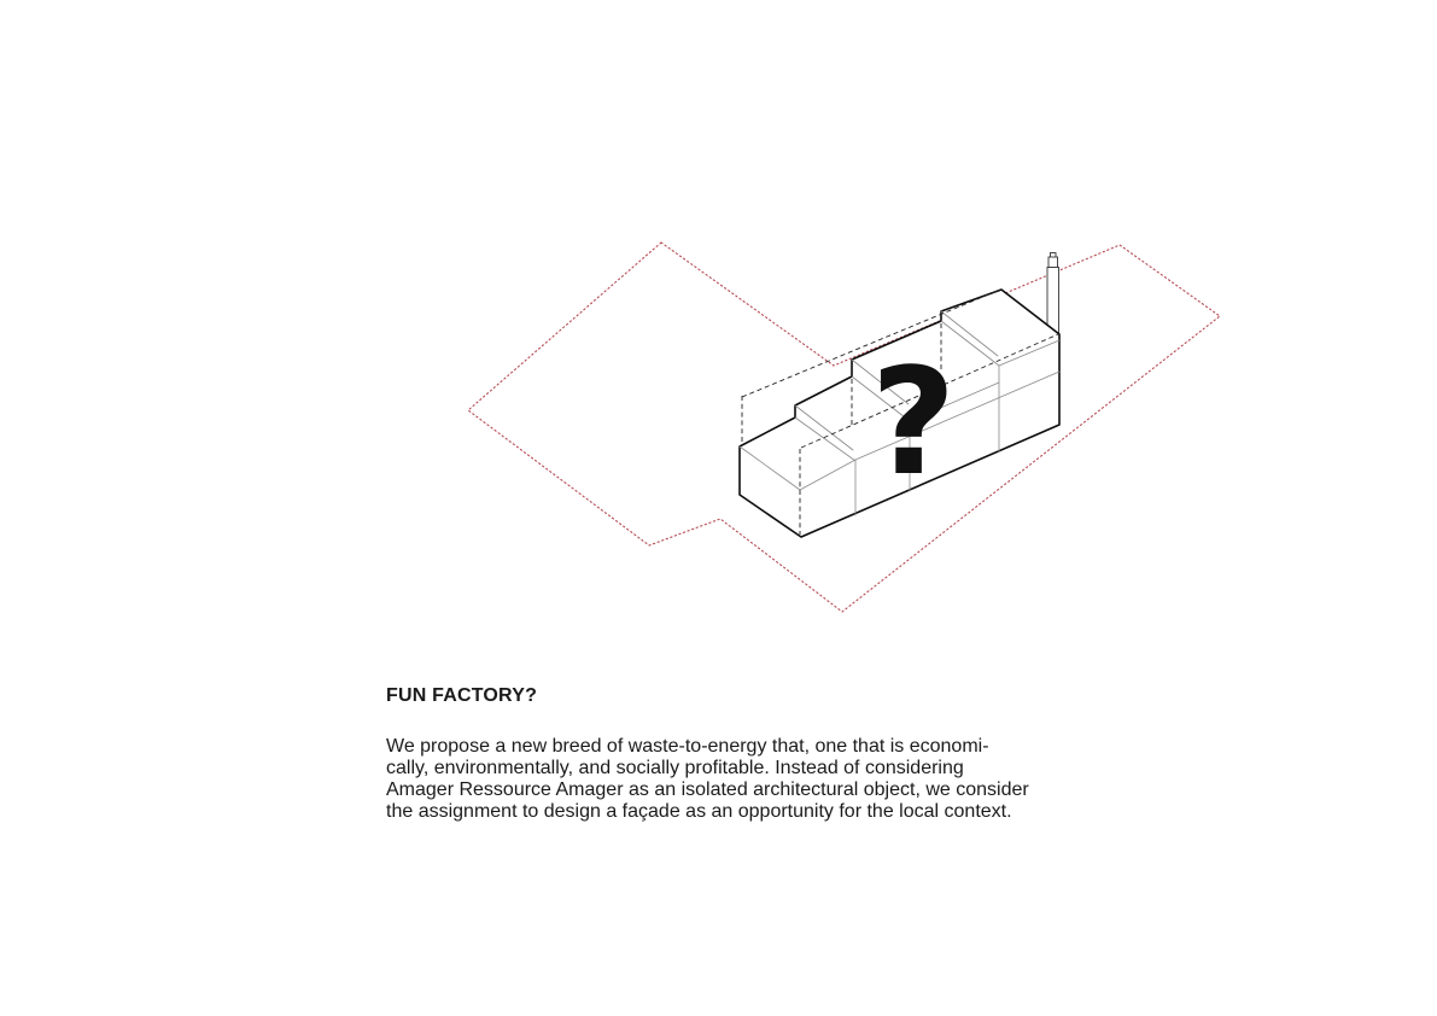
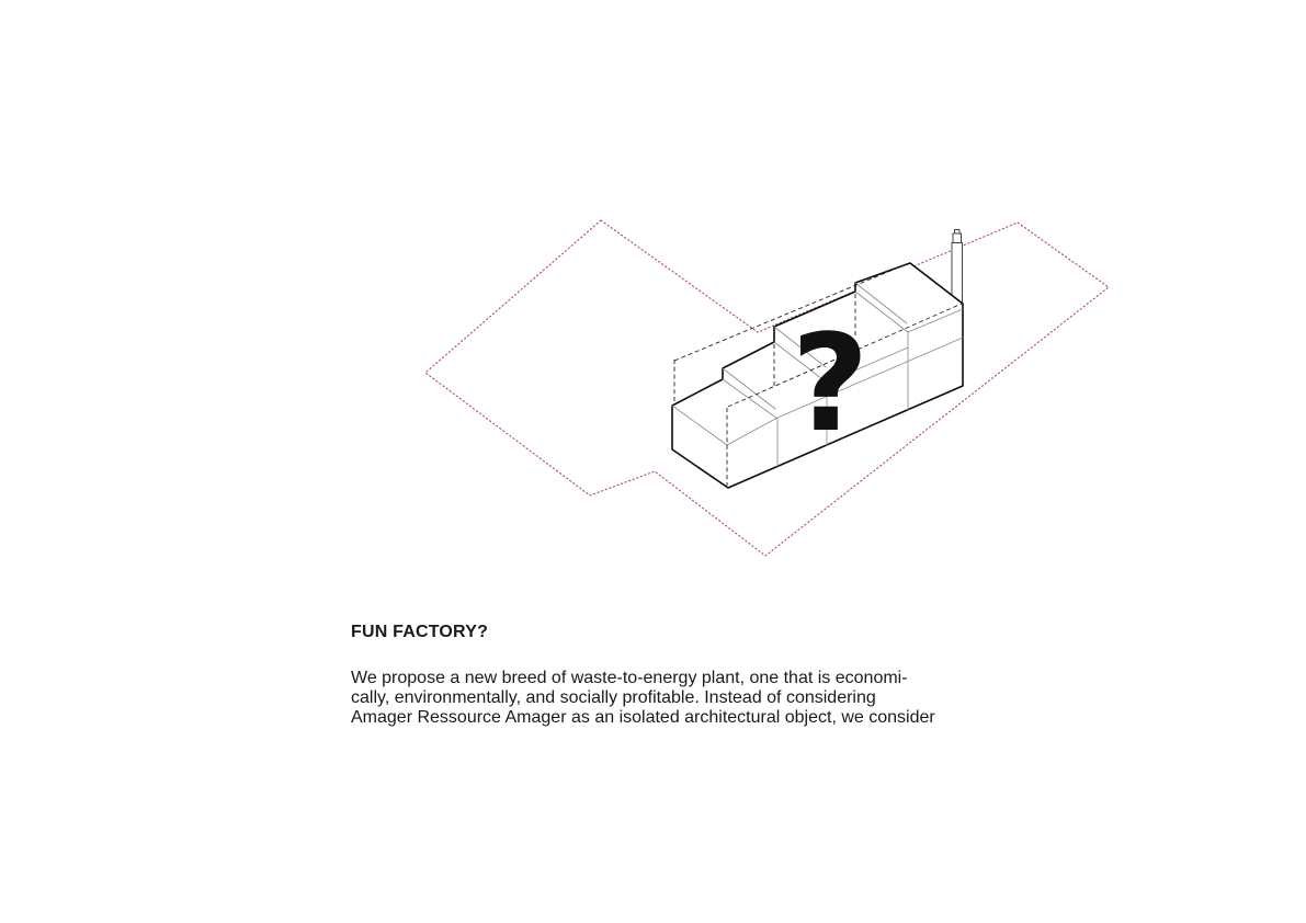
  ?
  FUN FACTORY?
- We propose a new breed of waste-to-energy that, one that is economi-
+ We propose a new breed of waste-to-energy plant, one that is economi-
  cally, environmentally, and socially profitable. Instead of considering
  Amager Ressource Amager as an isolated architectural object, we consider
- the assignment to design a façade as an opportunity for the local context.
